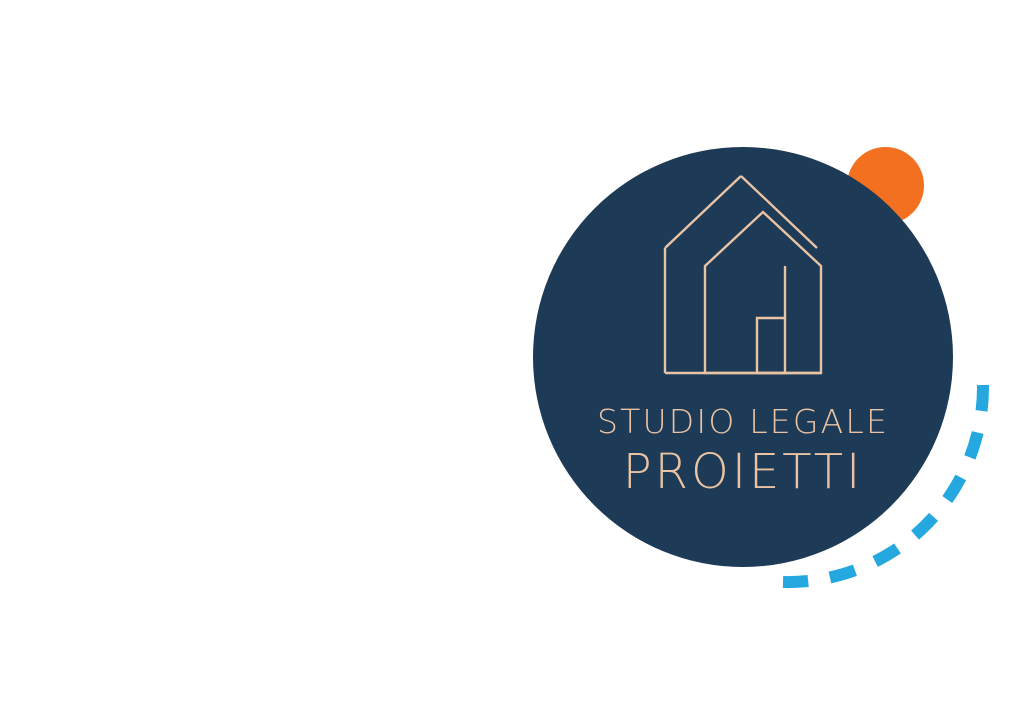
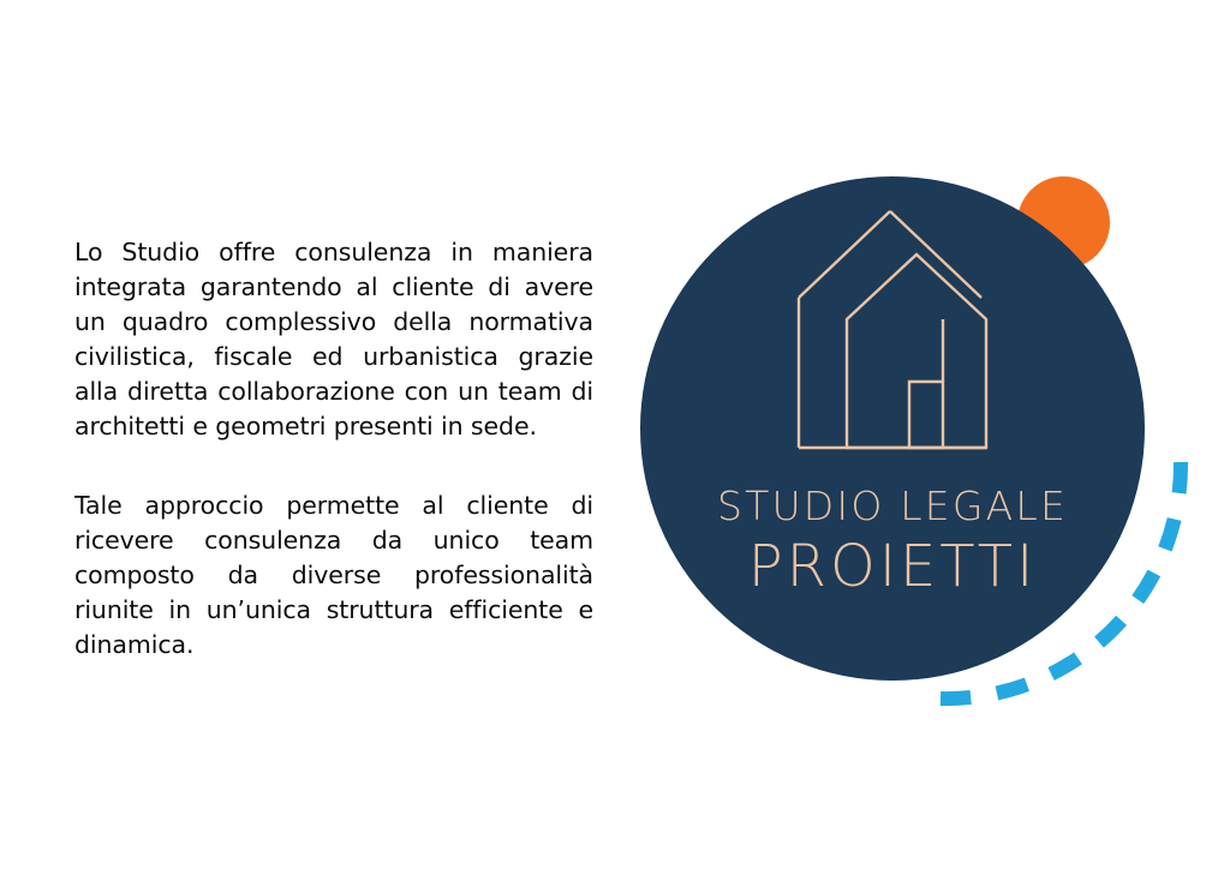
+ Lo Studio offre consulenza in maniera integrata garantendo al cliente di avere un quadro complessivo della normativa civilistica, fiscale ed urbanistica grazie alla diretta collaborazione con un team di architetti e geometri presenti in sede.
+ Tale approccio permette al cliente di ricevere consulenza da unico team composto da diverse professionalità riunite in un’unica struttura efficiente e dinamica.
  STUDIO LEGALE
  PROIETTI
